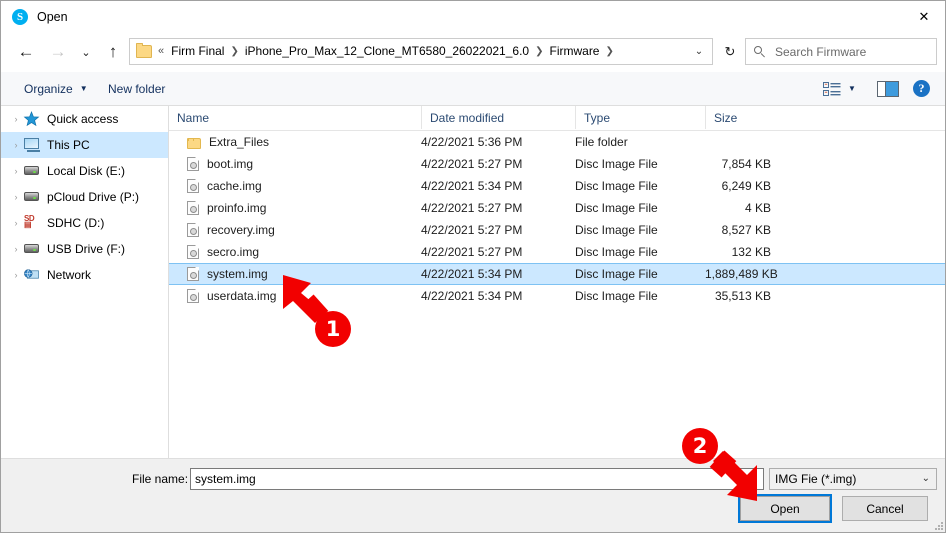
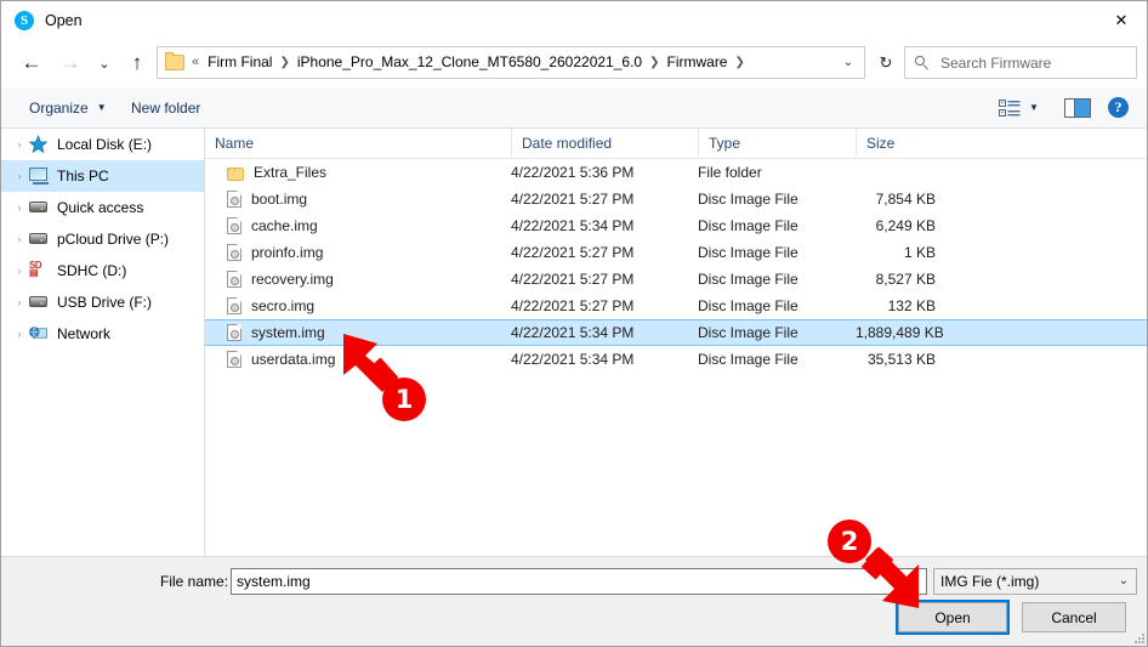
  S
  Open
  ✕
  ←
  →
  ⌄
  ↑
  «
  Firm Final
  ❯
  iPhone_Pro_Max_12_Clone_MT6580_26022021_6.0
  ❯
  Firmware
  ❯
  ⌄
  ↻
  Search Firmware
  Organize
  ▼
  New folder
  ▼
  ?
  ›
- Quick access
+ Local Disk (E:)
  ›
  This PC
  ›
- Local Disk (E:)
+ Quick access
  ›
  pCloud Drive (P:)
  ›
  SD
  ▤
  SDHC (D:)
  ›
  USB Drive (F:)
  ›
  Network
  ⌃
  Name
  Date modified
  Type
  Size
  Extra_Files
  4/22/2021 5:36 PM
  File folder
  boot.img
  4/22/2021 5:27 PM
  Disc Image File
  7,854 KB
  cache.img
  4/22/2021 5:34 PM
  Disc Image File
  6,249 KB
  proinfo.img
  4/22/2021 5:27 PM
  Disc Image File
- 4 KB
+ 1 KB
  recovery.img
  4/22/2021 5:27 PM
  Disc Image File
  8,527 KB
  secro.img
  4/22/2021 5:27 PM
  Disc Image File
  132 KB
  system.img
  4/22/2021 5:34 PM
  Disc Image File
  1,889,489 KB
  userdata.img
  4/22/2021 5:34 PM
  Disc Image File
  35,513 KB
  File name:
  system.img
  IMG Fie (*.img)
  ⌄
  Open
  Cancel
  1
  2
